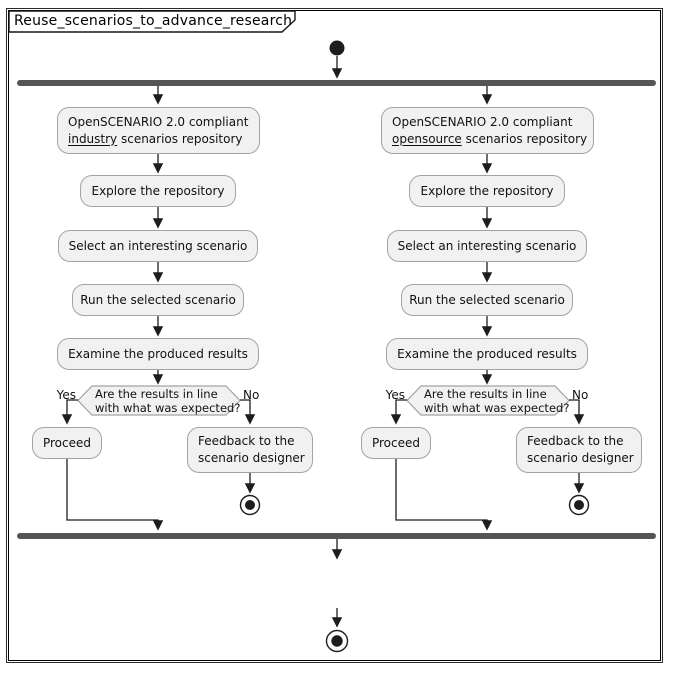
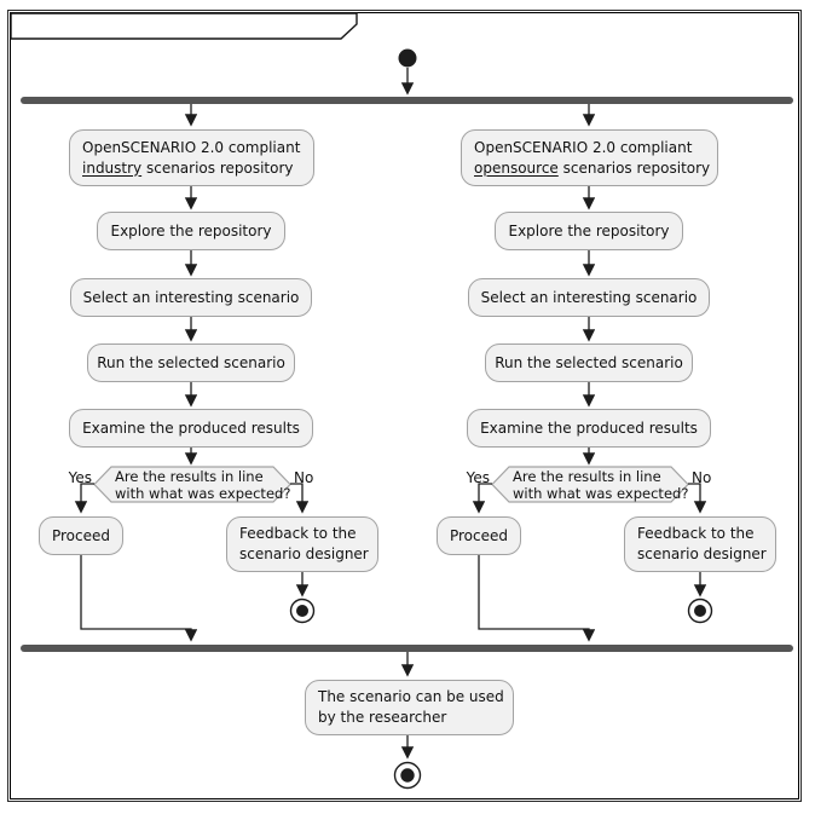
- Reuse_scenarios_to_advance_research
  OpenSCENARIO 2.0 compliant
  industry scenarios repository
  Explore the repository
  Select an interesting scenario
  Run the selected scenario
  Examine the produced results
  Are the results in line
  with what was expected?
  Yes
  No
  Proceed
  Feedback to the
  scenario designer
  OpenSCENARIO 2.0 compliant
  opensource scenarios repository
  Explore the repository
  Select an interesting scenario
  Run the selected scenario
  Examine the produced results
  Are the results in line
  with what was expected?
  Yes
  No
  Proceed
  Feedback to the
  scenario designer
+ The scenario can be used
+ by the researcher
